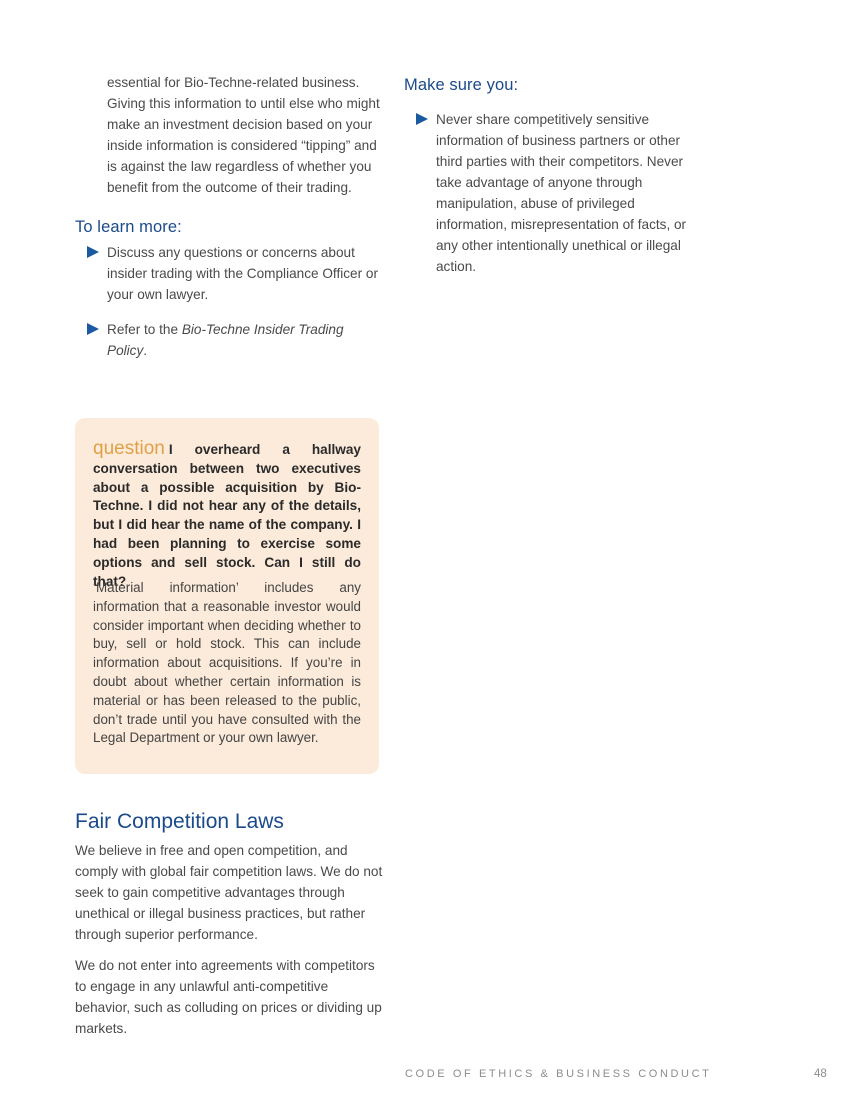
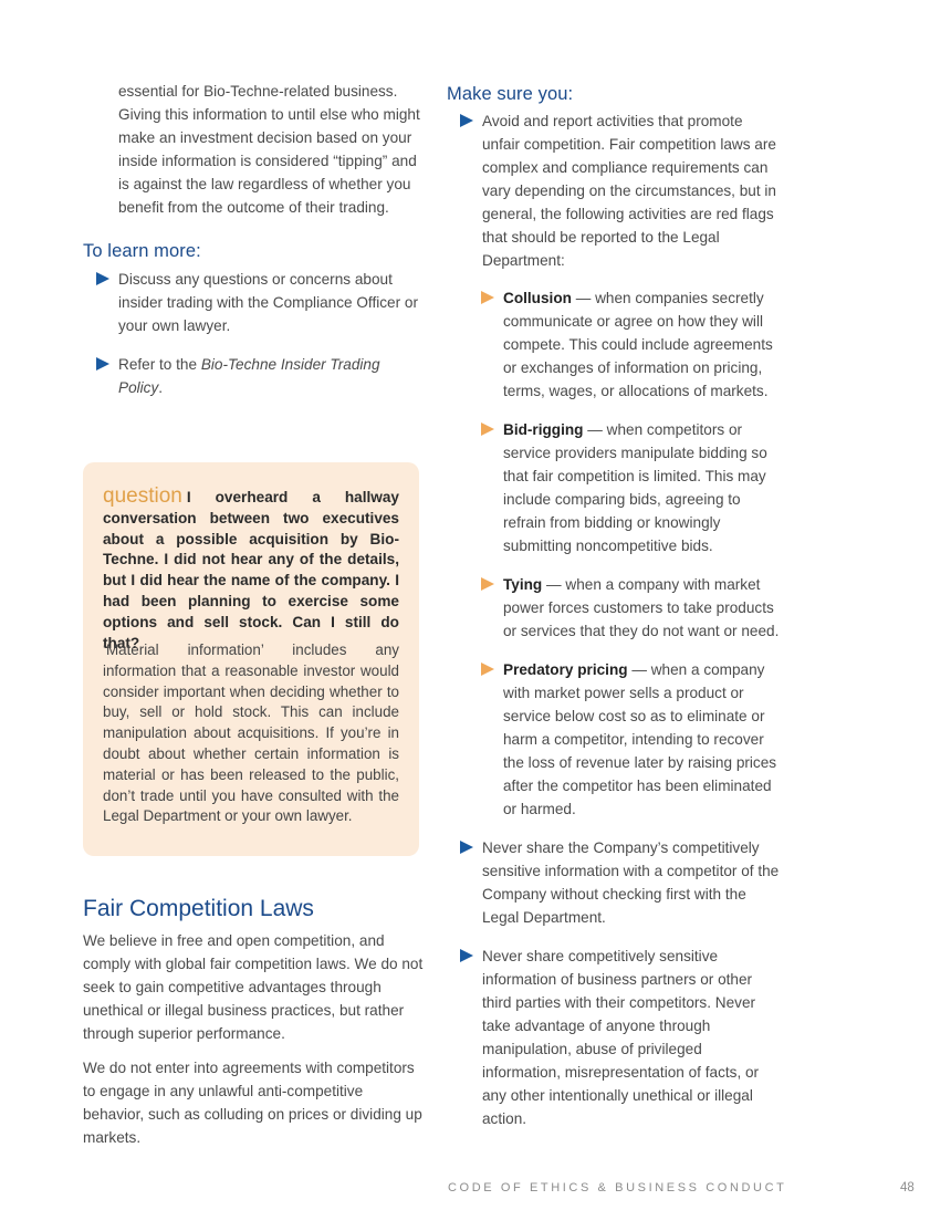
  essential for Bio-Techne-related business. Giving this information to until else who might make an investment decision based on your inside information is considered “tipping” and is against the law regardless of whether you benefit from the outcome of their trading.
  To learn more:
  Discuss any questions or concerns about insider trading with the Compliance Officer or your own lawyer.
  Refer to the Bio-Techne Insider Trading Policy.
  question I overheard a hallway conversation between two executives about a possible acquisition by Bio-Techne. I did not hear any of the details, but I did hear the name of the company. I had been planning to exercise some options and sell stock. Can I still do that?
- ‘Material information’ includes any information that a reasonable investor would consider important when deciding whether to buy, sell or hold stock. This can include information about acquisitions. If you’re in doubt about whether certain information is material or has been released to the public, don’t trade until you have consulted with the Legal Department or your own lawyer.
+ ‘Material information’ includes any information that a reasonable investor would consider important when deciding whether to buy, sell or hold stock. This can include manipulation about acquisitions. If you’re in doubt about whether certain information is material or has been released to the public, don’t trade until you have consulted with the Legal Department or your own lawyer.
  Fair Competition Laws
  We believe in free and open competition, and comply with global fair competition laws. We do not seek to gain competitive advantages through unethical or illegal business practices, but rather through superior performance.
  We do not enter into agreements with competitors to engage in any unlawful anti-competitive behavior, such as colluding on prices or dividing up markets.
  Make sure you:
+ Avoid and report activities that promote unfair competition. Fair competition laws are complex and compliance requirements can vary depending on the circumstances, but in general, the following activities are red flags that should be reported to the Legal Department:
+ Collusion — when companies secretly communicate or agree on how they will compete. This could include agreements or exchanges of information on pricing, terms, wages, or allocations of markets.
+ Bid-rigging — when competitors or service providers manipulate bidding so that fair competition is limited. This may include comparing bids, agreeing to refrain from bidding or knowingly submitting noncompetitive bids.
+ Tying — when a company with market power forces customers to take products or services that they do not want or need.
+ Predatory pricing — when a company with market power sells a product or service below cost so as to eliminate or harm a competitor, intending to recover the loss of revenue later by raising prices after the competitor has been eliminated or harmed.
+ Never share the Company’s competitively sensitive information with a competitor of the Company without checking first with the Legal Department.
  Never share competitively sensitive information of business partners or other third parties with their competitors. Never take advantage of anyone through manipulation, abuse of privileged information, misrepresentation of facts, or any other intentionally unethical or illegal action.
  CODE OF ETHICS & BUSINESS CONDUCT
  48
